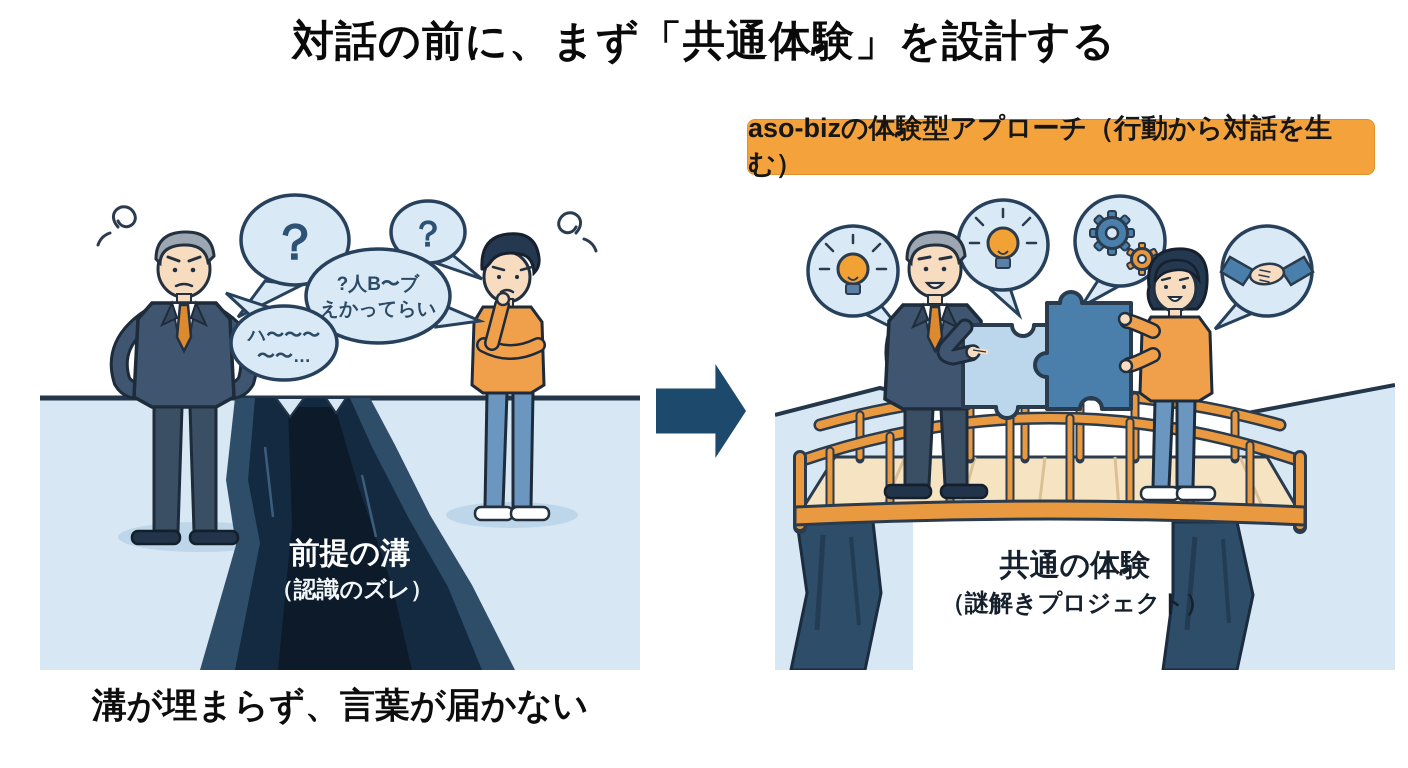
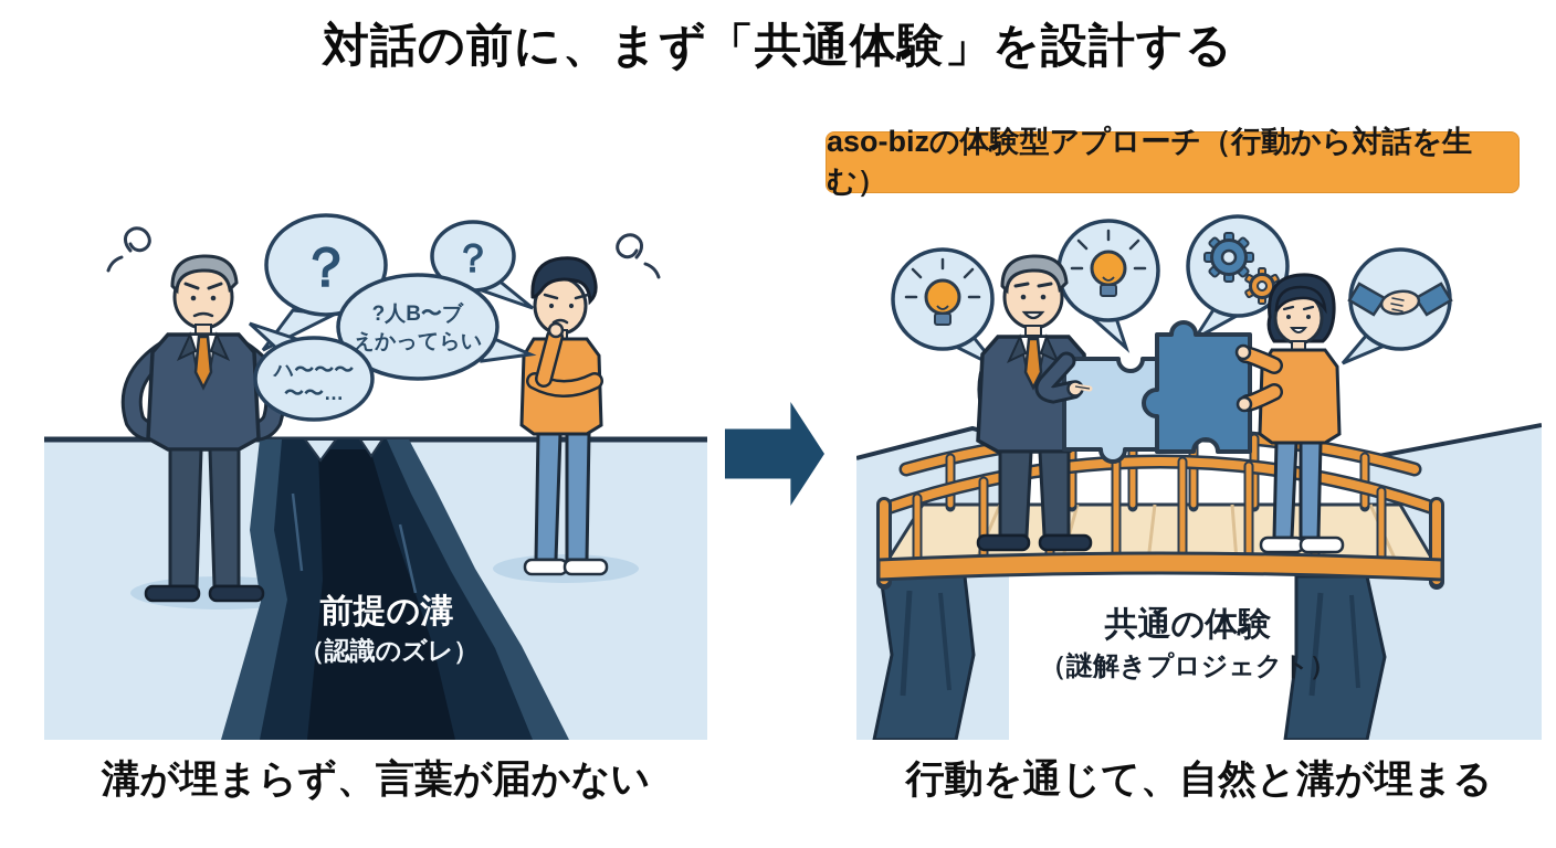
  対話の前に、まず「共通体験」を設計する
  aso-bizの体験型アプローチ（行動から対話を生む）
  前提の溝
  （認識のズレ）
  ？
  ？
  ?人B〜ブ
  えかってらい
  ハ〜〜〜
  〜〜…
  共通の体験
  （謎解きプロジェクト）
  溝が埋まらず、言葉が届かない
+ 行動を通じて、自然と溝が埋まる
